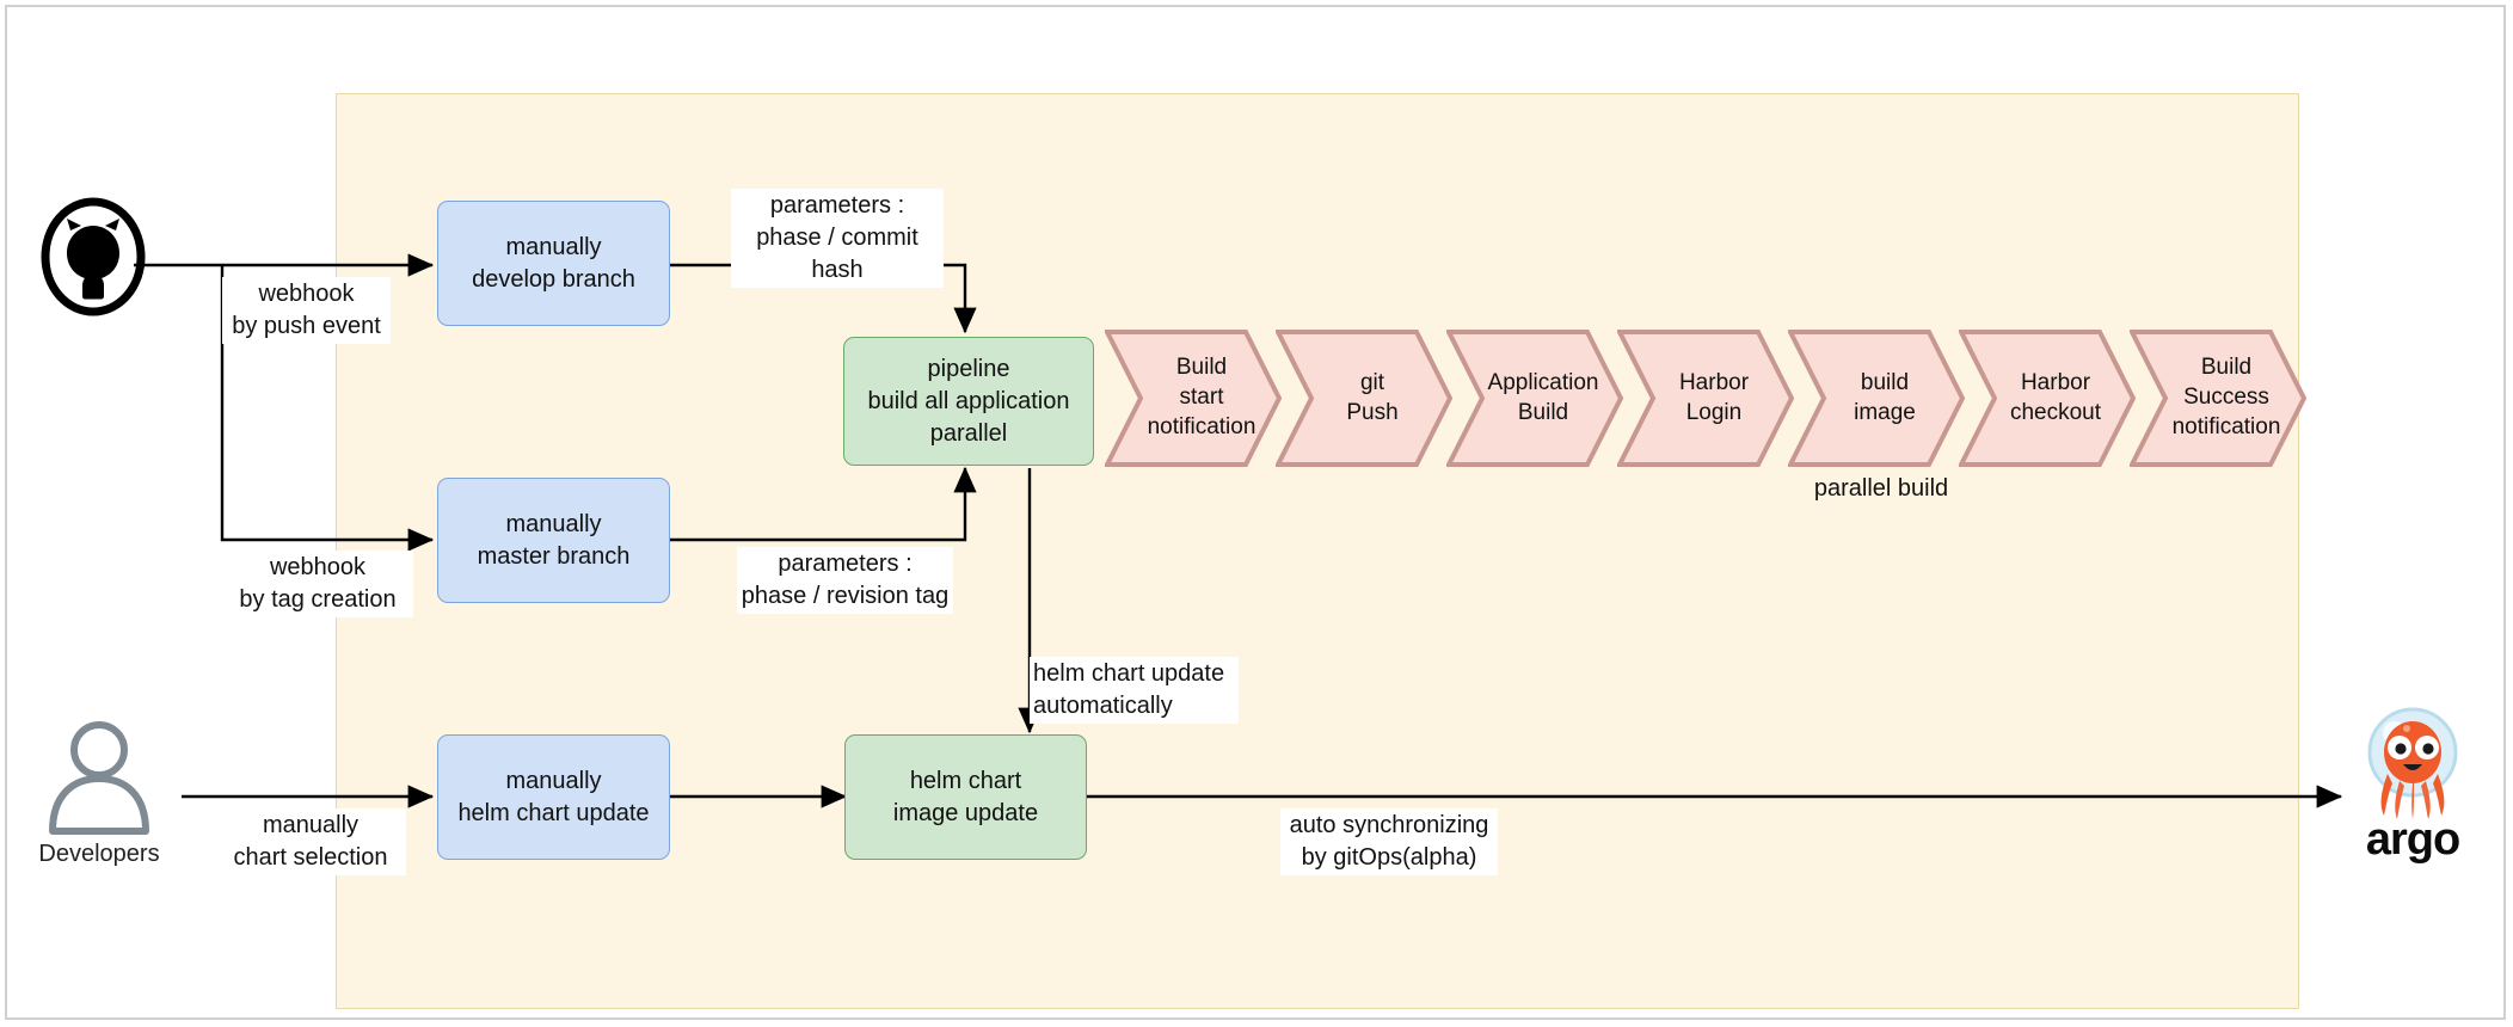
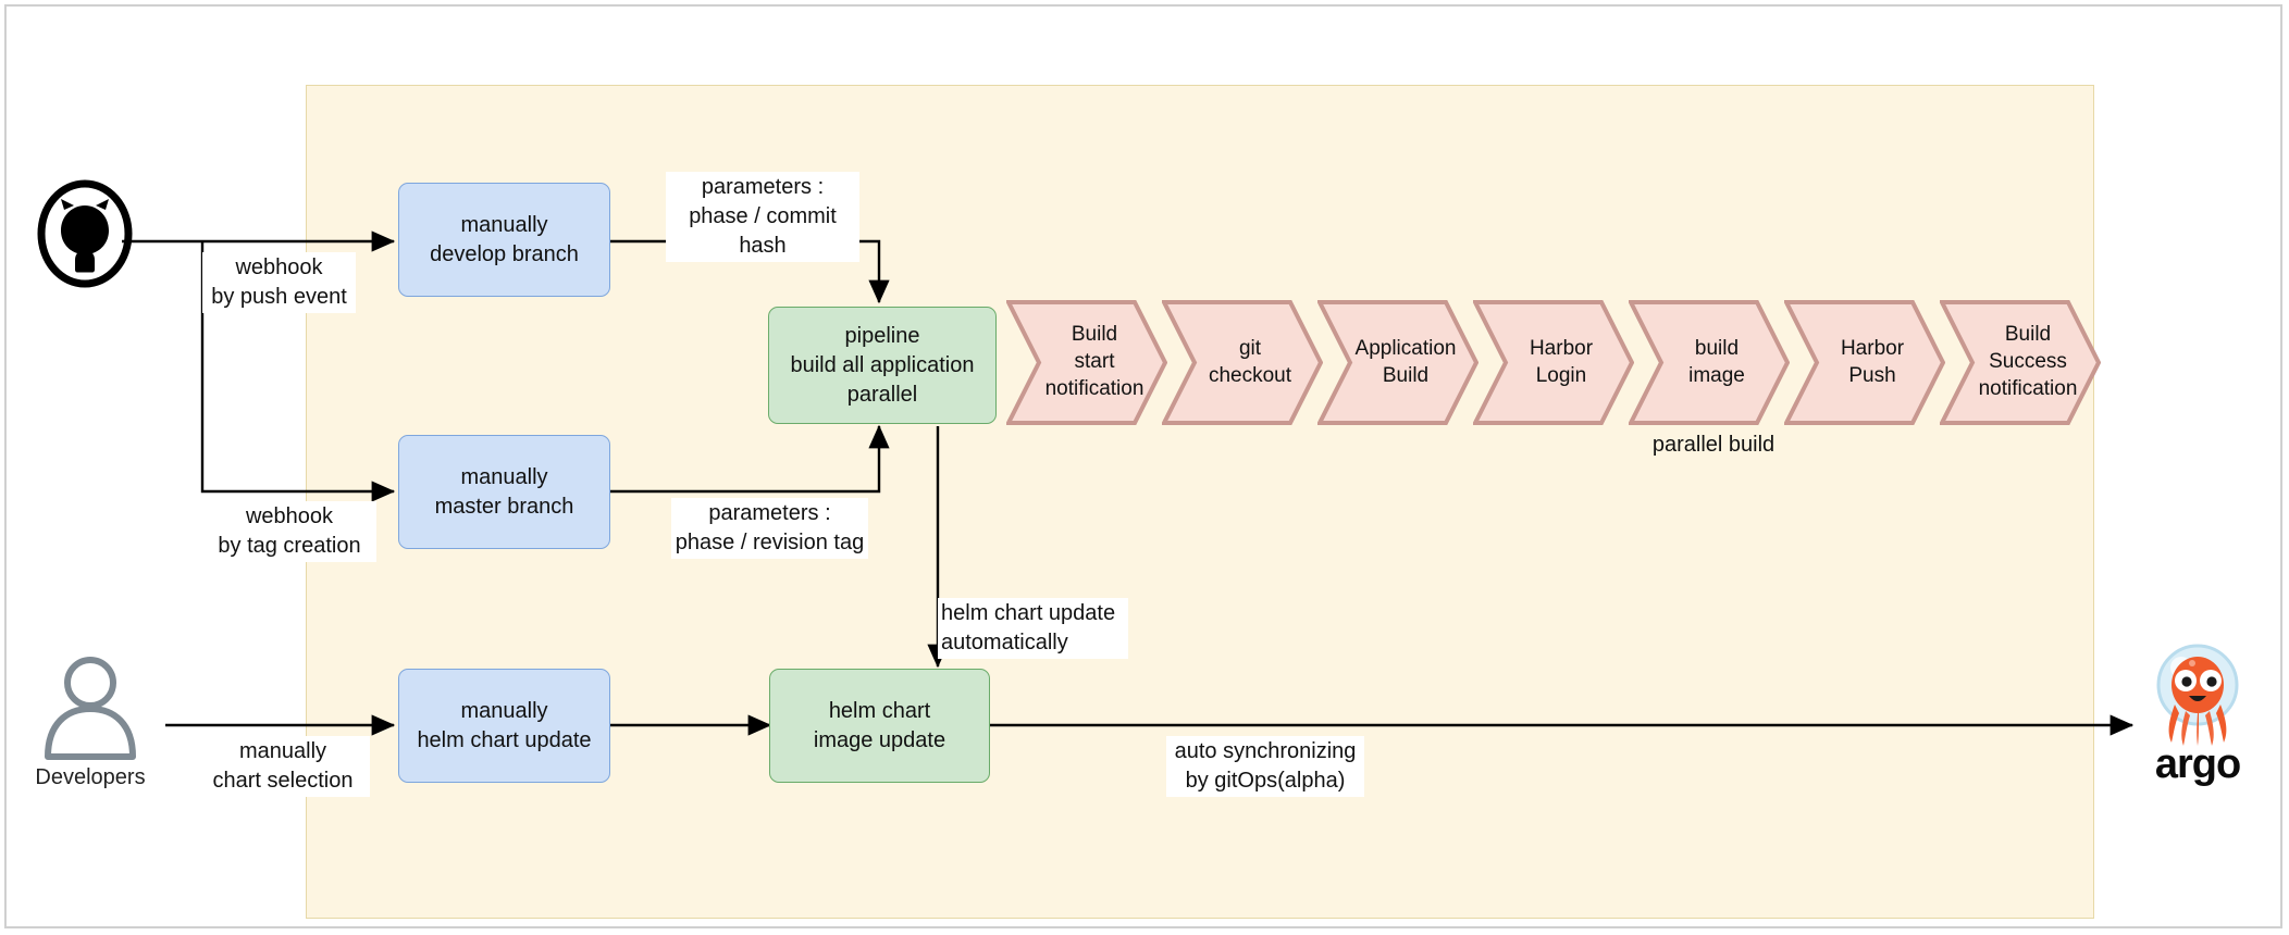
  Developers
  argo
  manually
  develop branch
  manually
  master branch
  pipeline
  build all application
  parallel
  manually
  helm chart update
  helm chart
  image update
  Build
  start
  notification
  git
- Push
+ checkout
  Application
  Build
  Harbor
  Login
  build
  image
  Harbor
- checkout
+ Push
  Build
  Success
  notification
  parallel build
  webhook
  by push event
  webhook
  by tag creation
  parameters :
  phase / commit hash
  parameters :
  phase / revision tag
  helm chart update
  automatically
  manually
  chart selection
  auto synchronizing
  by gitOps(alpha)
